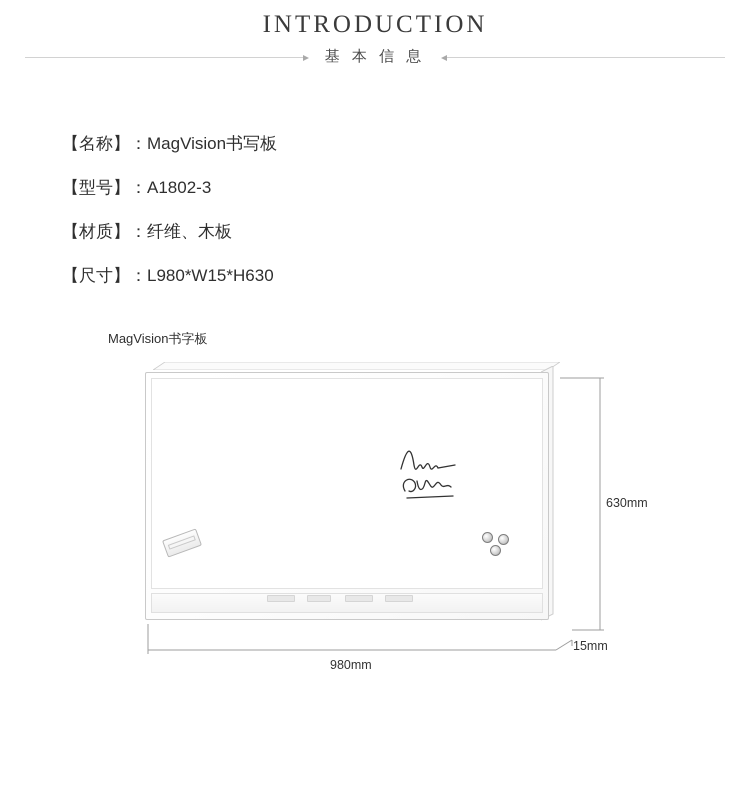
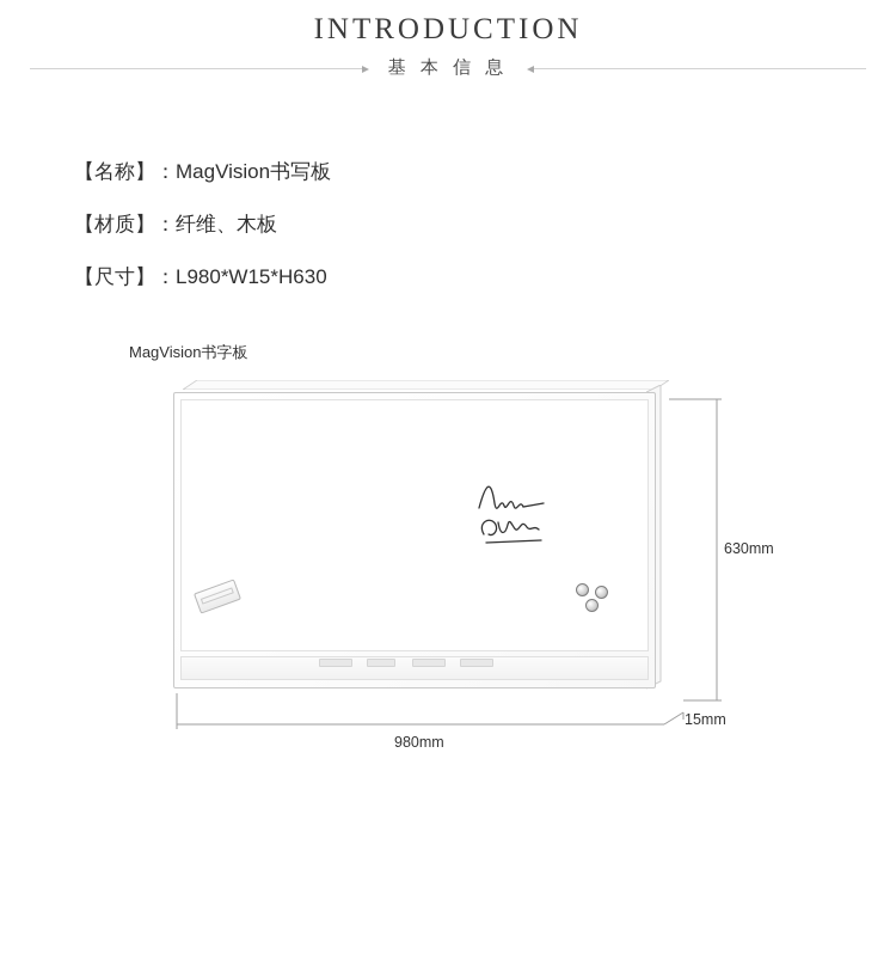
  INTRODUCTION
  基 本 信 息
  【名称】：MagVision书写板
- 【型号】：A1802-3
  【材质】：纤维、木板
  【尺寸】：L980*W15*H630
  MagVision书字板
  980mm
  15mm
  630mm
